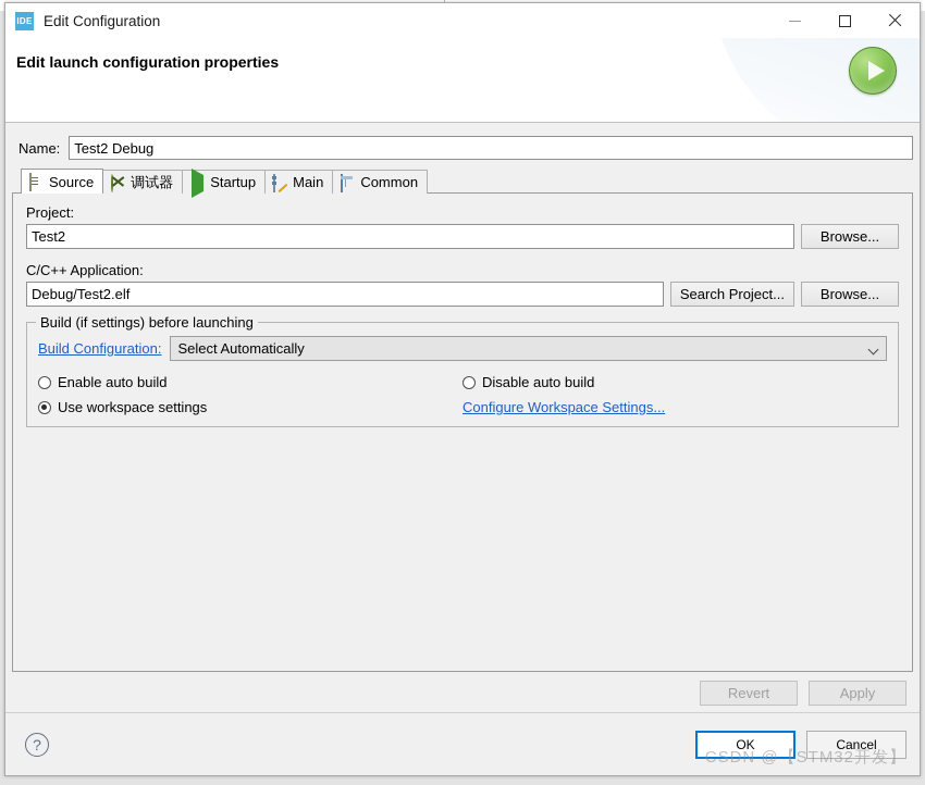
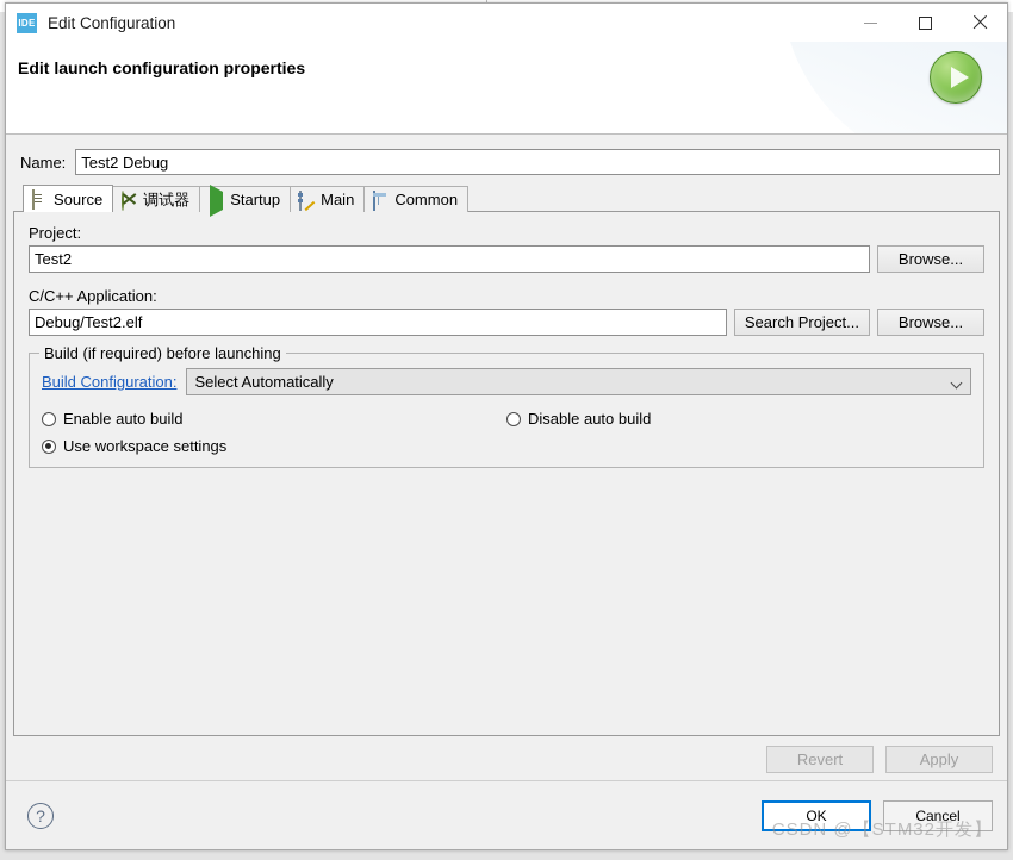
  IDE
  Edit Configuration
  Edit launch configuration properties
  Name:
  Test2 Debug
  Source
  调试器
  Startup
  Main
  Common
  Project:
  Test2
  Browse...
  C/C++ Application:
  Debug/Test2.elf
  Search Project...
  Browse...
- Build (if settings) before launching
+ Build (if required) before launching
  Build Configuration:
  Select Automatically
  Enable auto build
  Disable auto build
  Use workspace settings
- Configure Workspace Settings...
  Revert
  Apply
  ?
  OK
  Cancel
  CSDN @【STM32开发】
